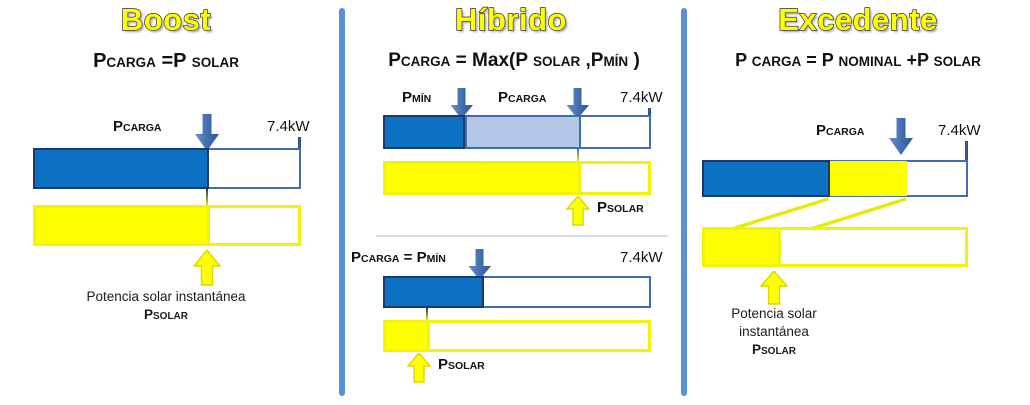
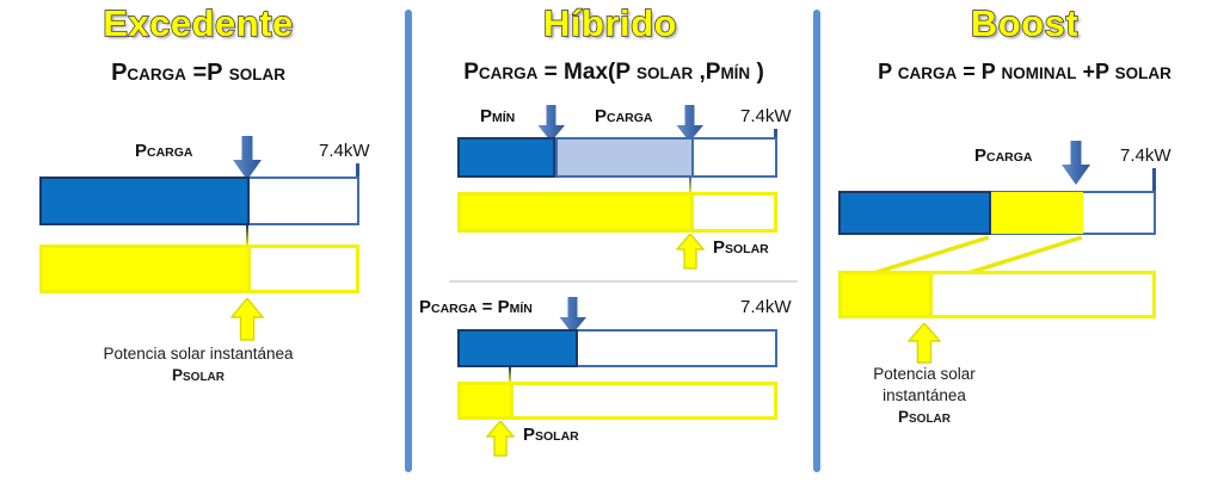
- Boost
+ Excedente
  PCARGA =P SOLAR
  PCARGA
  7.4kW
  Potencia solar instantánea
  PSOLAR
  Híbrido
  PCARGA = Max(P SOLAR ,PMÍN )
  PMÍN
  PCARGA
  7.4kW
  PSOLAR
  PCARGA = PMÍN
  7.4kW
  PSOLAR
- Excedente
+ Boost
  P CARGA = P NOMINAL +P SOLAR
  PCARGA
  7.4kW
  Potencia solar
  instantánea
  PSOLAR
